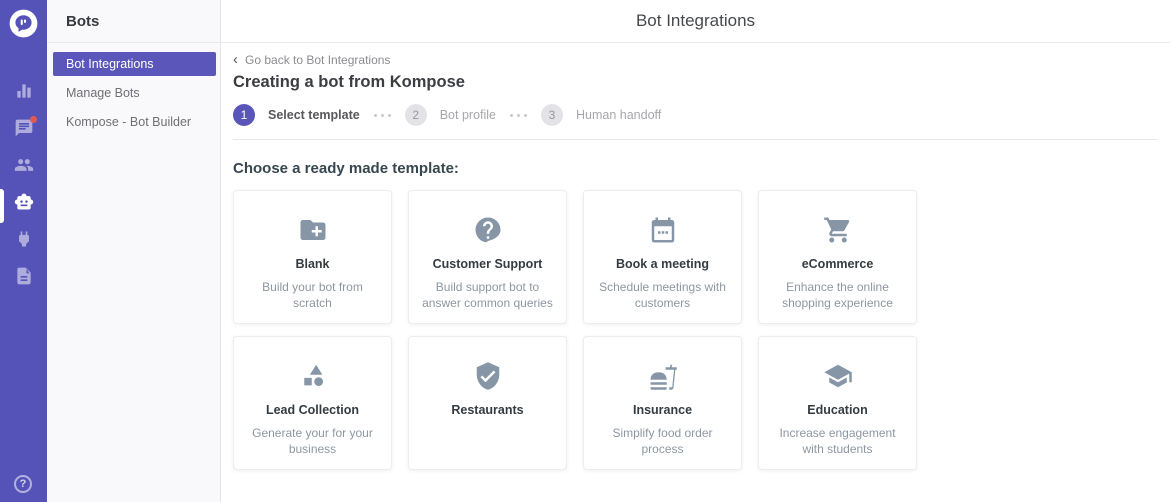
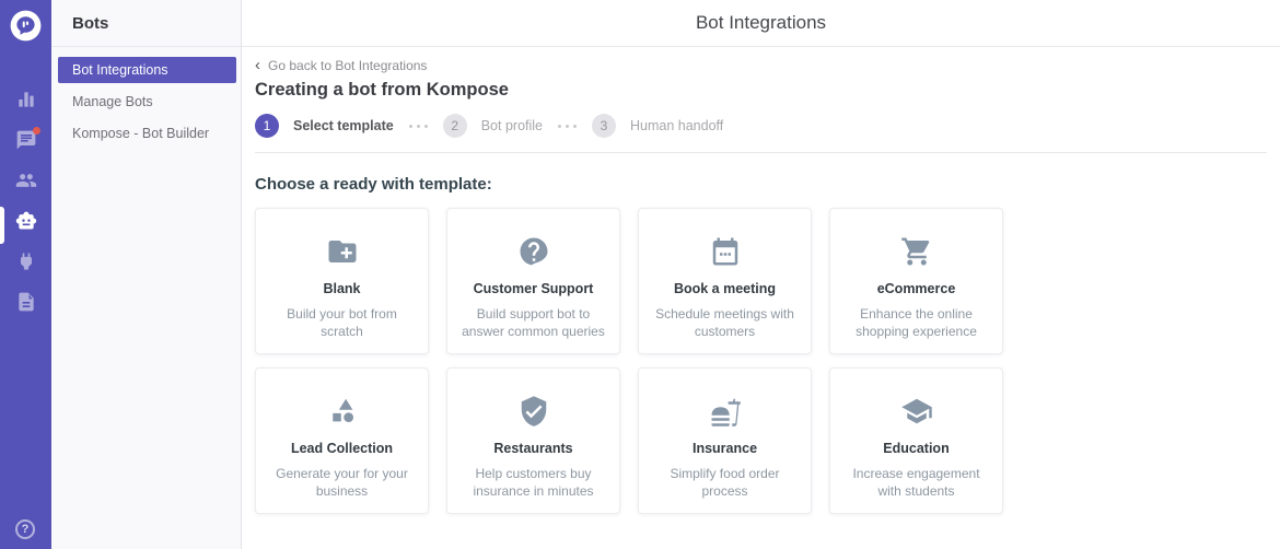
  ?
  Bots
  Bot Integrations
  Manage Bots
  Kompose - Bot Builder
  Bot Integrations
  ‹
  Go back to Bot Integrations
  Creating a bot from Kompose
  1
  Select template
  2
  Bot profile
  3
  Human handoff
- Choose a ready made template:
+ Choose a ready with template:
  Blank
  Build your bot from scratch
  Customer Support
  Build support bot to answer common queries
  Book a meeting
  Schedule meetings with customers
  eCommerce
  Enhance the online shopping experience
  Lead Collection
  Generate your for your business
  Restaurants
+ Help customers buy insurance in minutes
  Insurance
  Simplify food order process
  Education
  Increase engagement with students
